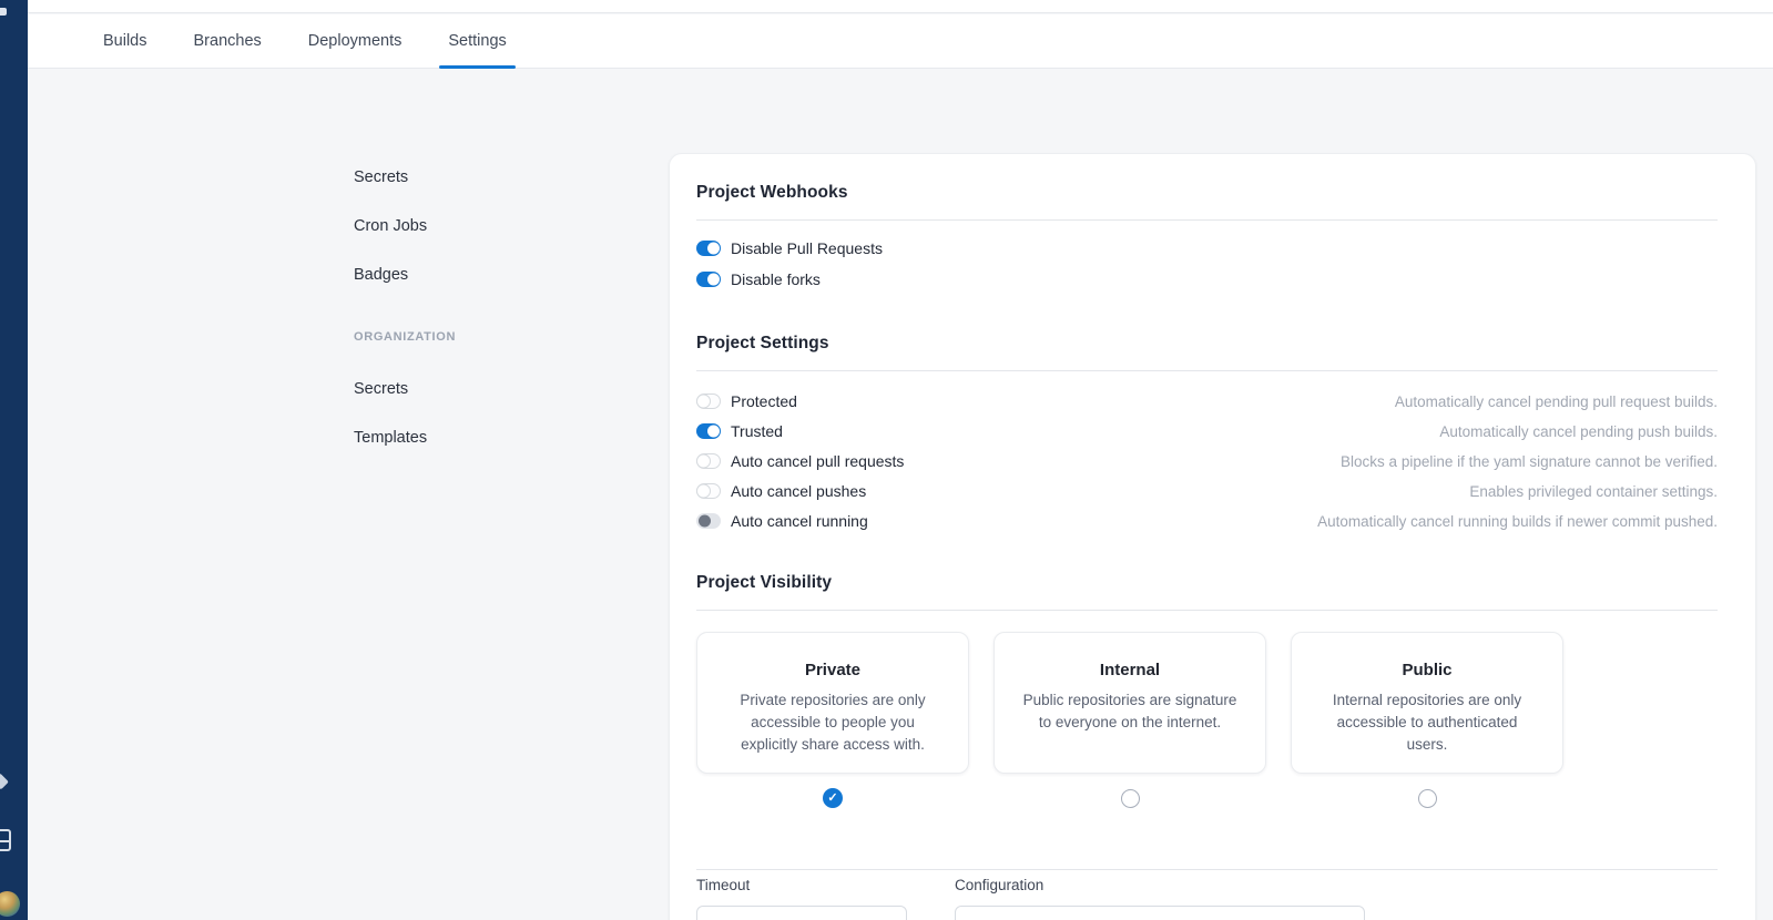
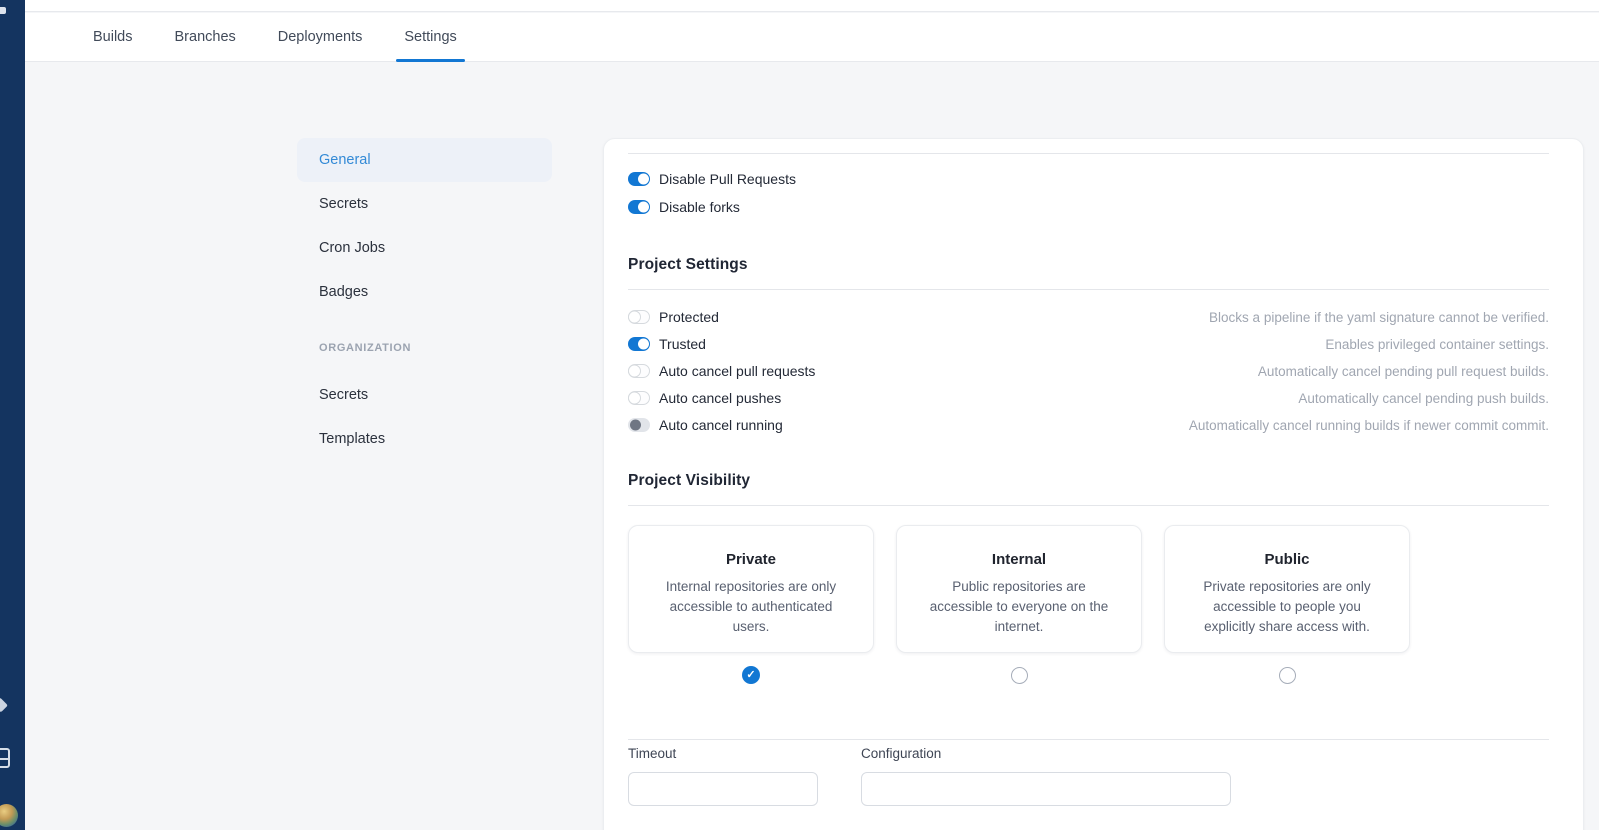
  Builds
  Branches
  Deployments
  Settings
+ General
  Secrets
  Cron Jobs
  Badges
  ORGANIZATION
  Secrets
  Templates
- Project Webhooks
  Disable Pull Requests
  Disable forks
  Project Settings
  Protected
- Automatically cancel pending pull request builds.
+ Blocks a pipeline if the yaml signature cannot be verified.
  Trusted
- Automatically cancel pending push builds.
+ Enables privileged container settings.
  Auto cancel pull requests
- Blocks a pipeline if the yaml signature cannot be verified.
+ Automatically cancel pending pull request builds.
  Auto cancel pushes
- Enables privileged container settings.
+ Automatically cancel pending push builds.
  Auto cancel running
- Automatically cancel running builds if newer commit pushed.
+ Automatically cancel running builds if newer commit commit.
  Project Visibility
  Private
- Private repositories are only accessible to people you explicitly share access with.
+ Internal repositories are only accessible to authenticated users.
  Internal
- Public repositories are signature to everyone on the internet.
+ Public repositories are accessible to everyone on the internet.
  Public
- Internal repositories are only accessible to authenticated users.
+ Private repositories are only accessible to people you explicitly share access with.
  ✓
  Timeout
  Configuration
